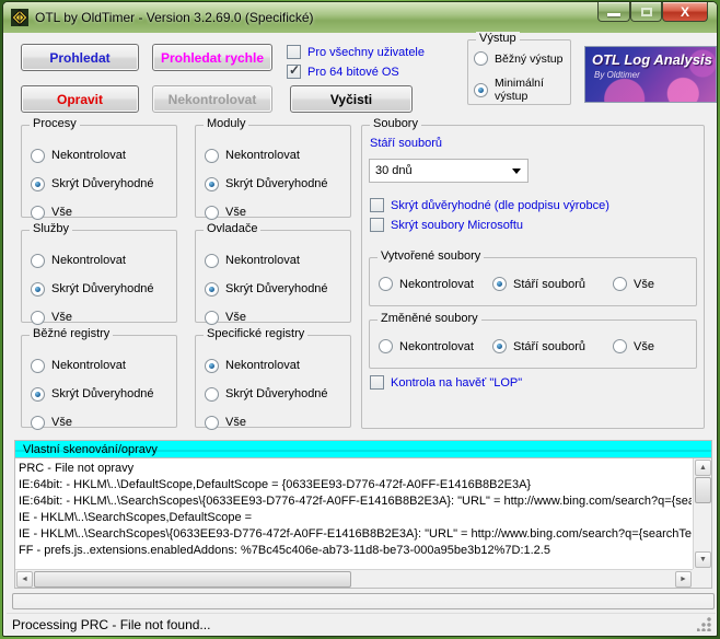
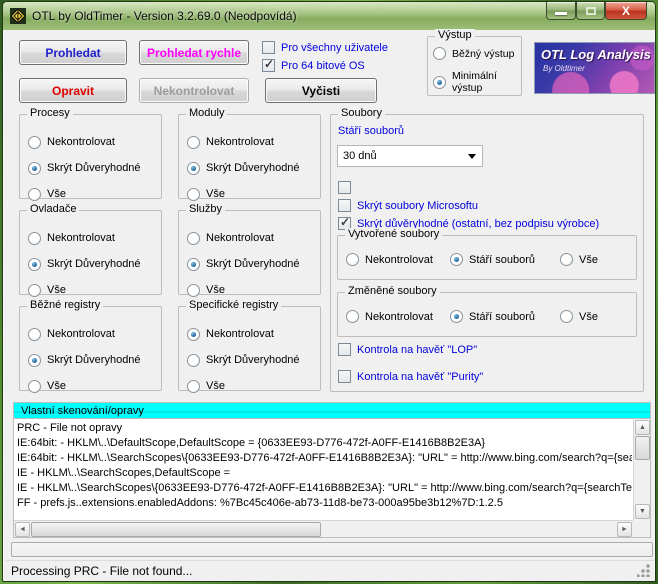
- OTL by OldTimer - Version 3.2.69.0 (Specifické)
+ OTL by OldTimer - Version 3.2.69.0 (Neodpovídá)
  X
  Prohledat
  Prohledat rychle
  Opravit
  Nekontrolovat
  Vyčisti
  Pro všechny uživatele
  Pro 64 bitové OS
  Výstup
  Běžný výstup
  Minimální výstup
  OTL Log Analysis
  By Oldtimer
  Procesy
  Nekontrolovat
  Skrýt Důveryhodné
  Vše
  Moduly
  Nekontrolovat
  Skrýt Důveryhodné
  Vše
- Služby
+ Ovladače
  Nekontrolovat
  Skrýt Důveryhodné
  Vše
- Ovladače
+ Služby
  Nekontrolovat
  Skrýt Důveryhodné
  Vše
  Běžné registry
  Nekontrolovat
  Skrýt Důveryhodné
  Vše
  Specifické registry
  Nekontrolovat
  Skrýt Důveryhodné
  Vše
  Soubory
  Stáří souborů
  30 dnů
- Skrýt důvěryhodné (dle podpisu výrobce)
  Skrýt soubory Microsoftu
+ Skrýt důvěryhodné (ostatní, bez podpisu výrobce)
  Vytvořené soubory
  Nekontrolovat
  Stáří souborů
  Vše
  Změněné soubory
  Nekontrolovat
  Stáří souborů
  Vše
  Kontrola na havěť "LOP"
+ Kontrola na havěť "Purity"
  Vlastní skenování/opravy
  PRC - File not opravy
  IE:64bit: - HKLM\..\DefaultScope,DefaultScope = {0633EE93-D776-472f-A0FF-E1416B8B2E3A}
  IE:64bit: - HKLM\..\SearchScopes\{0633EE93-D776-472f-A0FF-E1416B8B2E3A}: "URL" = http://www.bing.com/search?q={sea
  IE - HKLM\..\SearchScopes,DefaultScope =
  IE - HKLM\..\SearchScopes\{0633EE93-D776-472f-A0FF-E1416B8B2E3A}: "URL" = http://www.bing.com/search?q={searchTe
  FF - prefs.js..extensions.enabledAddons: %7Bc45c406e-ab73-11d8-be73-000a95be3b12%7D:1.2.5
  Processing PRC - File not found...
